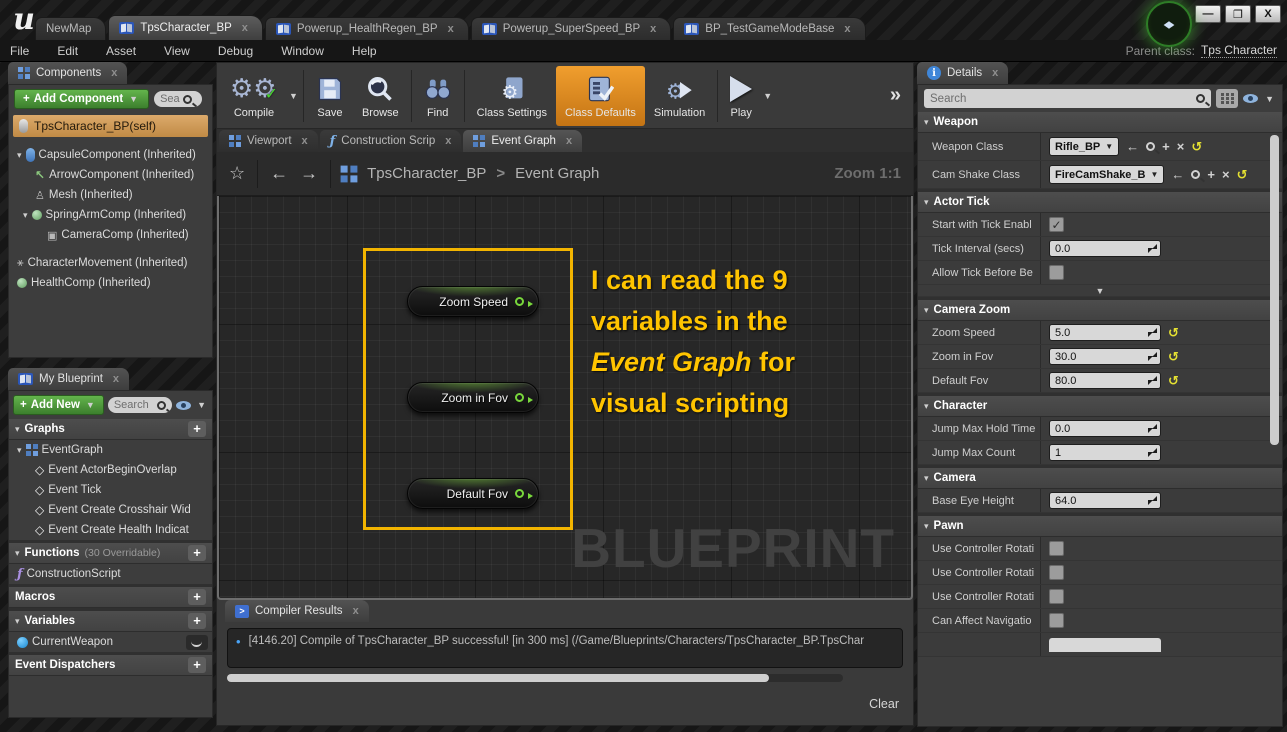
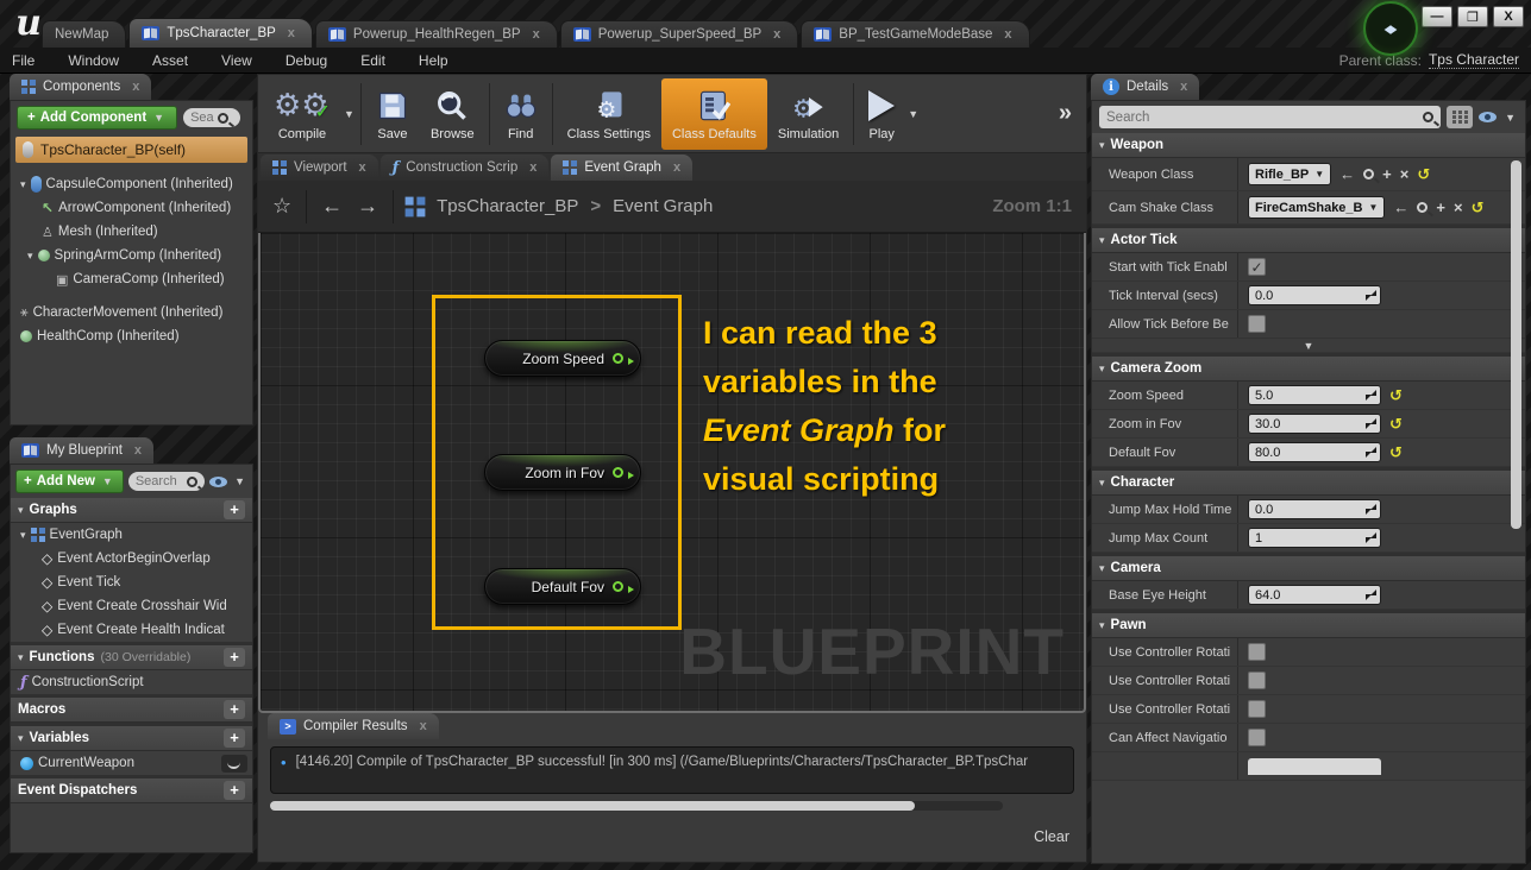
  u
  NewMap
  TpsCharacter_BP
  x
  Powerup_HealthRegen_BP
  x
  Powerup_SuperSpeed_BP
  x
  BP_TestGameModeBase
  x
  ◆
  —
  ❐
  X
  File
- Edit
+ Window
  Asset
  View
  Debug
- Window
+ Edit
  Help
  Parent class:
  Tps Character
  Components
  x
  +
  Add Component
  ▼
  Sea
  TpsCharacter_BP(self)
  ▾
  CapsuleComponent (Inherited)
  ↖
  ArrowComponent (Inherited)
  ♙
  Mesh (Inherited)
  ▾
  SpringArmComp (Inherited)
  ▣
  CameraComp (Inherited)
  ⚹
  CharacterMovement (Inherited)
  HealthComp (Inherited)
  My Blueprint
  x
  +
  Add New
  ▼
  Search
  ▼
  ▾
  Graphs
  +
  ▾
  EventGraph
  ◇
  Event ActorBeginOverlap
  ◇
  Event Tick
  ◇
  Event Create Crosshair Wid
  ◇
  Event Create Health Indicat
  ▾
  Functions
  (30 Overridable)
  +
  ƒ
  ConstructionScript
  Macros
  +
  ▾
  Variables
  +
  CurrentWeapon
  Event Dispatchers
  +
  ⚙⚙
  ✓
  Compile
  ▼
  Save
  Browse
  Find
  ⚙
  Class Settings
  Class Defaults
  ⚙
  Simulation
  Play
  ▼
  »
  Viewport
  x
  ƒ
  Construction Scrip
  x
  Event Graph
  x
  ☆
  ←
  →
  TpsCharacter_BP
  >
  Event Graph
  Zoom 1:1
  Zoom Speed
  Zoom in Fov
  Default Fov
- I can read the 9
+ I can read the 3
  variables in the
  Event Graph for
  visual scripting
  BLUEPRINT
  >
  Compiler Results
  x
  •
  [4146.20] Compile of TpsCharacter_BP successful! [in 300 ms] (/Game/Blueprints/Characters/TpsCharacter_BP.TpsChar
  Clear
  i
  Details
  x
  Search
  ▼
  ▾
  Weapon
  Weapon Class
  Rifle_BP
  ▼
  ←
  +
  ×
  ↺
  Cam Shake Class
  FireCamShake_B
  ▼
  ←
  +
  ×
  ↺
  ▾
  Actor Tick
  Start with Tick Enabl
  ✓
  Tick Interval (secs)
  0.0
  Allow Tick Before Be
  ▼
  ▾
  Camera Zoom
  Zoom Speed
  5.0
  ↺
  Zoom in Fov
  30.0
  ↺
  Default Fov
  80.0
  ↺
  ▾
  Character
  Jump Max Hold Time
  0.0
  Jump Max Count
  1
  ▾
  Camera
  Base Eye Height
  64.0
  ▾
  Pawn
  Use Controller Rotati
  Use Controller Rotati
  Use Controller Rotati
  Can Affect Navigatio
